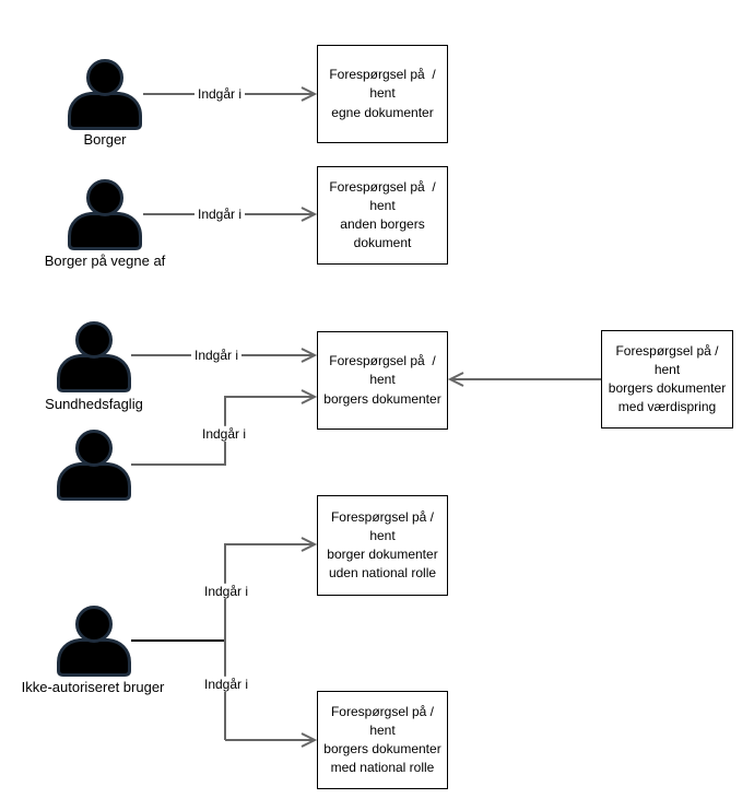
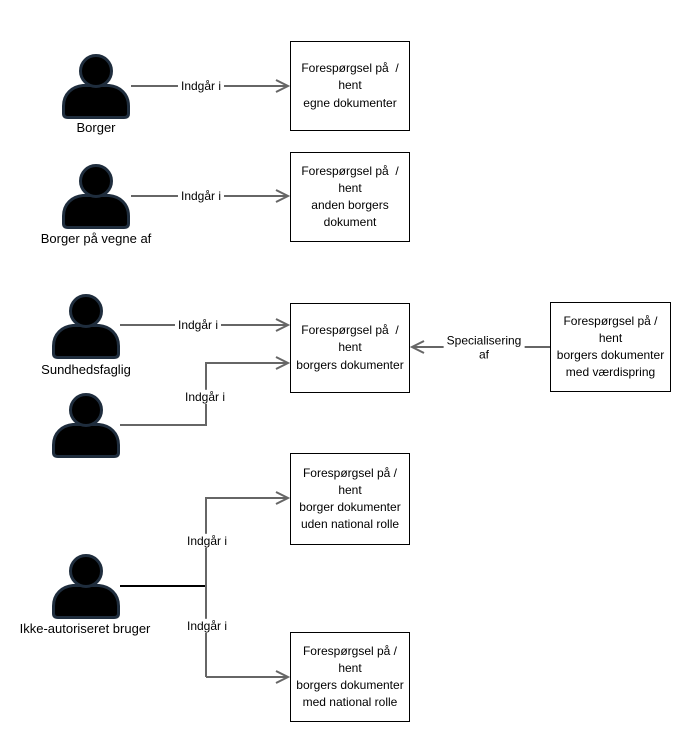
  Forespørgsel på /
  hent
  egne dokumenter
  Forespørgsel på /
  hent
  anden borgers
  dokument
  Forespørgsel på /
  hent
  borgers dokumenter
  Forespørgsel på /
  hent
  borgers dokumenter
  med værdispring
  Forespørgsel på /
  hent
  borger dokumenter
  uden national rolle
  Forespørgsel på /
  hent
  borgers dokumenter
  med national rolle
  Borger
  Borger på vegne af
  Sundhedsfaglig
  Ikke-autoriseret bruger
  Indgår i
  Indgår i
  Indgår i
  Indgår i
+ Specialisering
+ af
  Indgår i
  Indgår i
